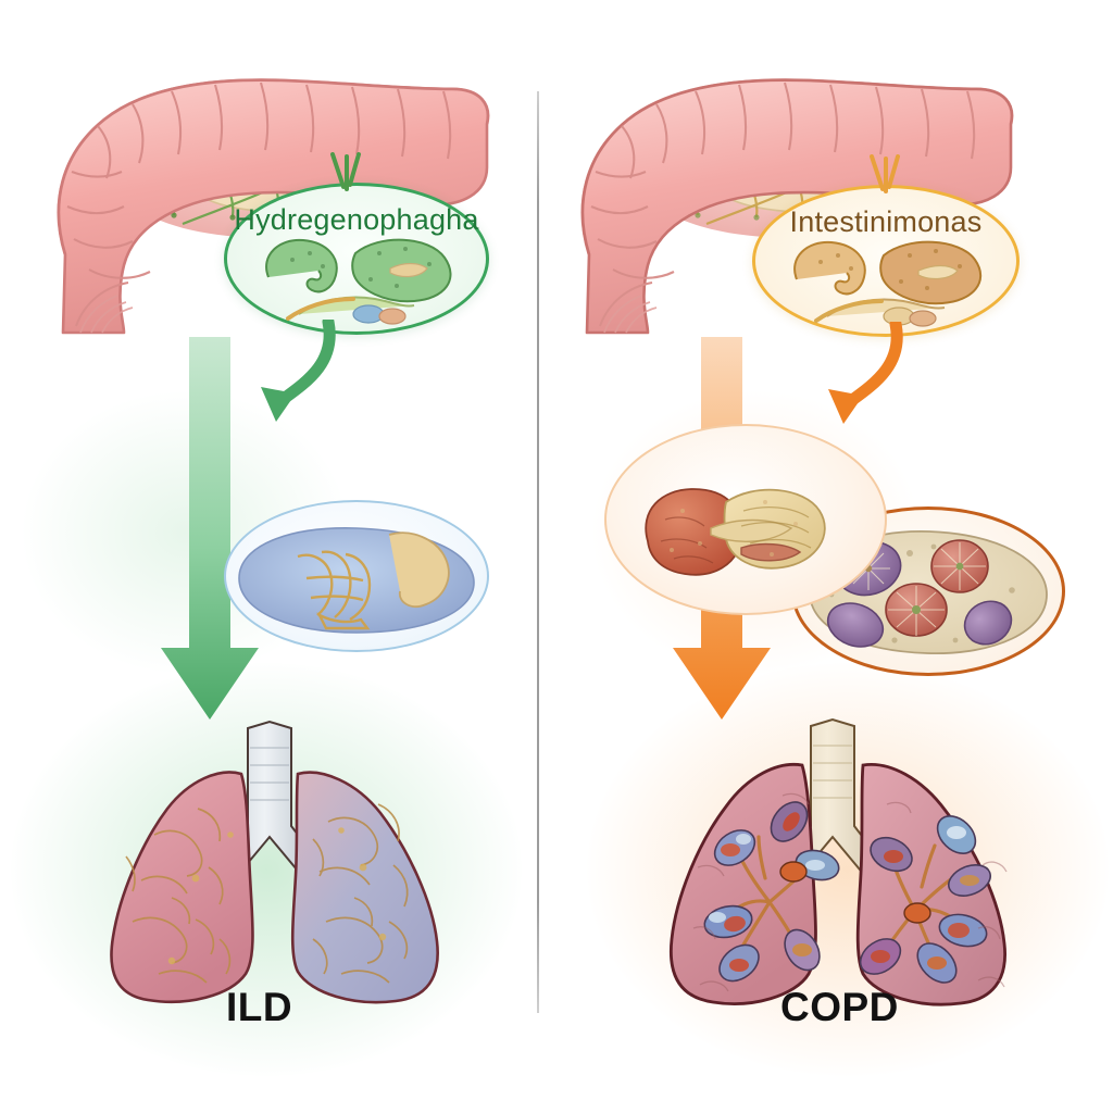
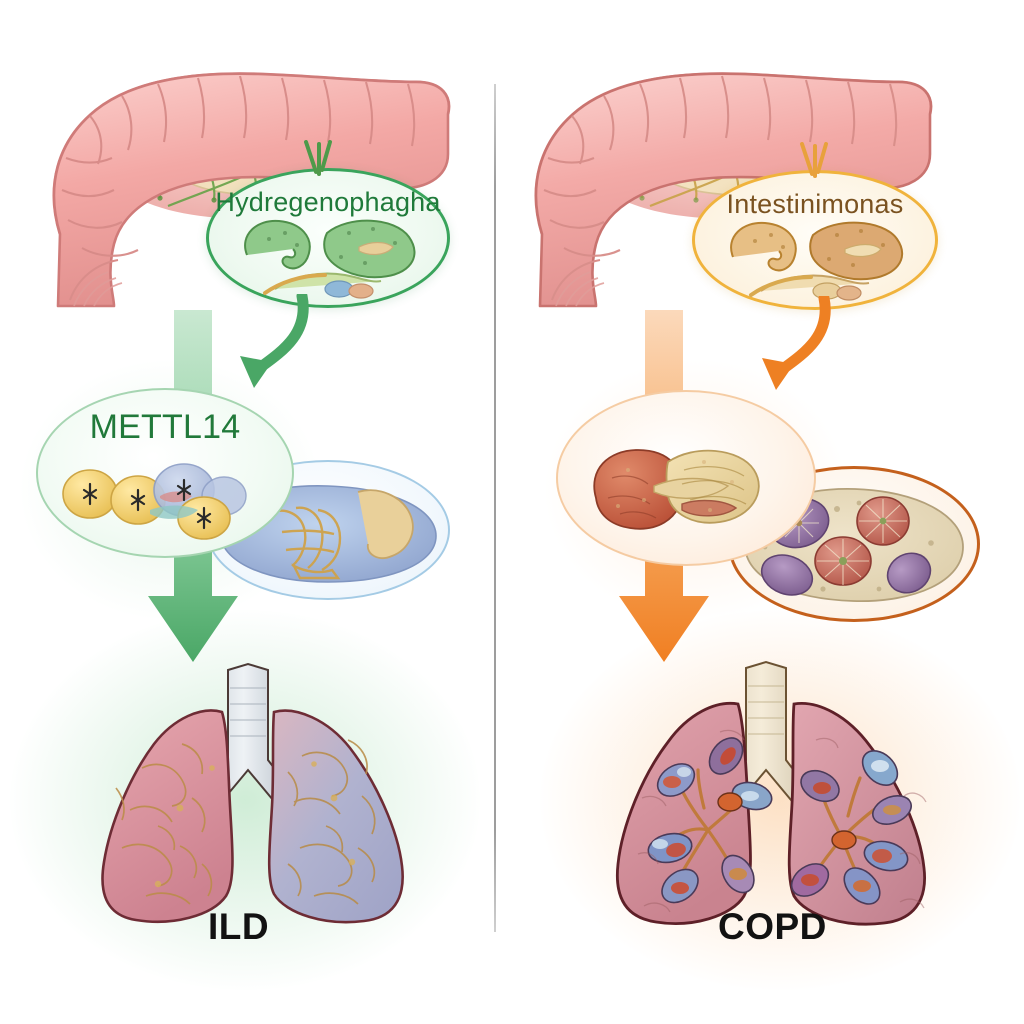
  Hydregenophagha
+ METTL14
  ILD
  Intestinimonas
  COPD
